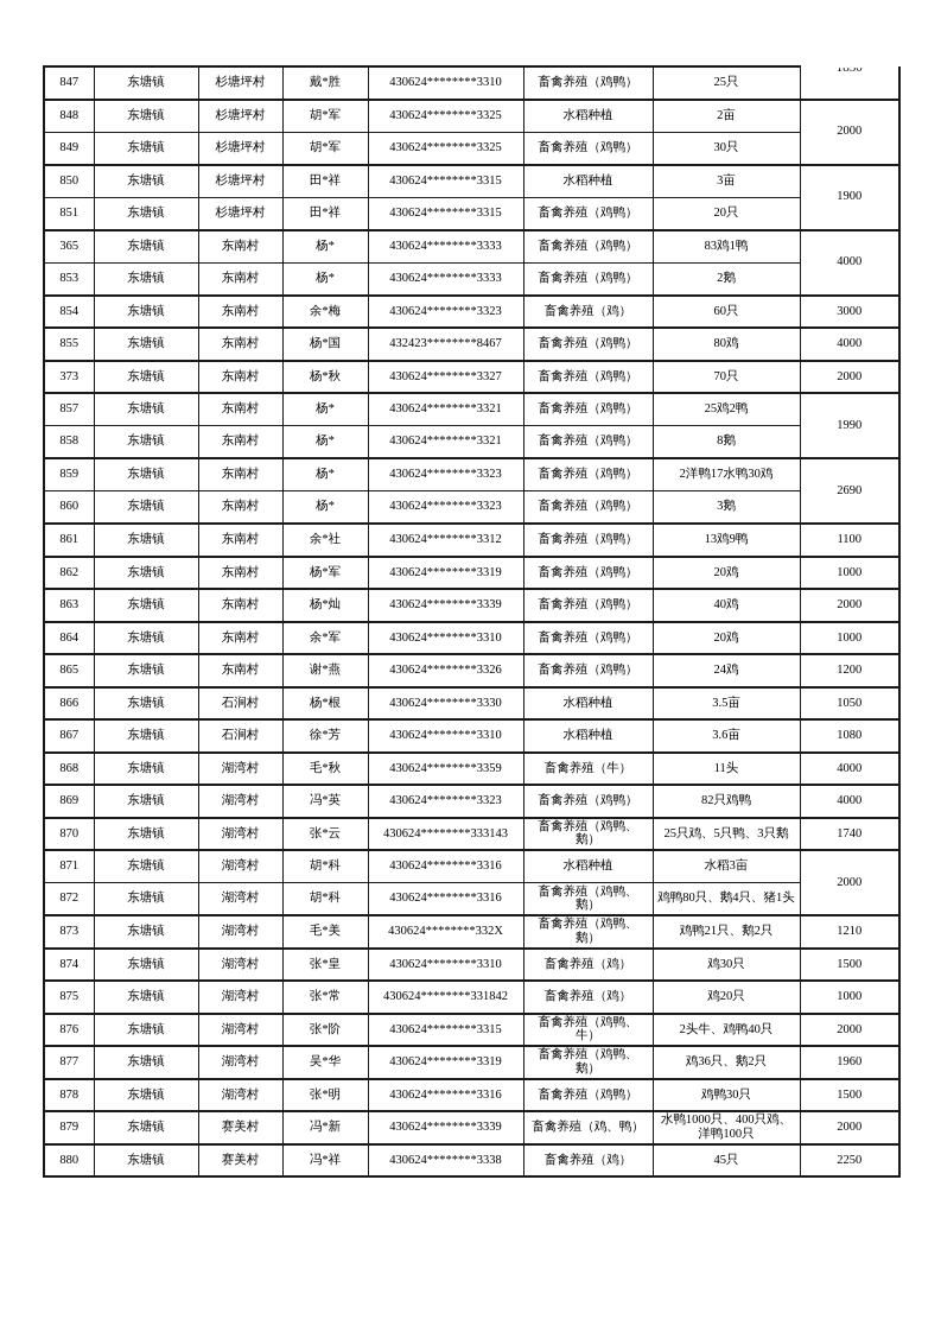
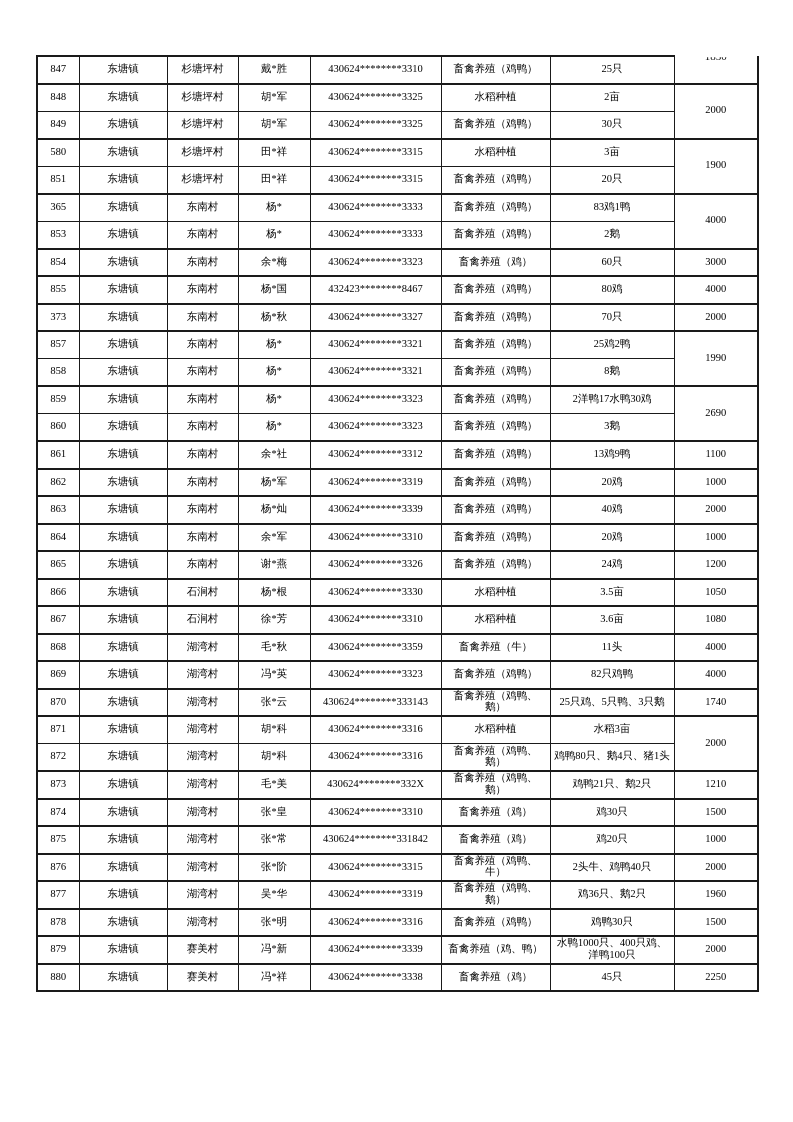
  847	东塘镇	杉塘坪村	戴*胜	430624********3310	畜禽养殖（鸡鸭）	25只
  848	东塘镇	杉塘坪村	胡*军	430624********3325	水稻种植	2亩	2000
  849	东塘镇	杉塘坪村	胡*军	430624********3325	畜禽养殖（鸡鸭）	30只
- 850	东塘镇	杉塘坪村	田*祥	430624********3315	水稻种植	3亩	1900
+ 580	东塘镇	杉塘坪村	田*祥	430624********3315	水稻种植	3亩	1900
  851	东塘镇	杉塘坪村	田*祥	430624********3315	畜禽养殖（鸡鸭）	20只
  365	东塘镇	东南村	杨*	430624********3333	畜禽养殖（鸡鸭）	83鸡1鸭	4000
  853	东塘镇	东南村	杨*	430624********3333	畜禽养殖（鸡鸭）	2鹅
  854	东塘镇	东南村	余*梅	430624********3323	畜禽养殖（鸡）	60只	3000
  855	东塘镇	东南村	杨*国	432423********8467	畜禽养殖（鸡鸭）	80鸡	4000
  373	东塘镇	东南村	杨*秋	430624********3327	畜禽养殖（鸡鸭）	70只	2000
  857	东塘镇	东南村	杨*	430624********3321	畜禽养殖（鸡鸭）	25鸡2鸭	1990
  858	东塘镇	东南村	杨*	430624********3321	畜禽养殖（鸡鸭）	8鹅
  859	东塘镇	东南村	杨*	430624********3323	畜禽养殖（鸡鸭）	2洋鸭17水鸭30鸡	2690
  860	东塘镇	东南村	杨*	430624********3323	畜禽养殖（鸡鸭）	3鹅
  861	东塘镇	东南村	余*社	430624********3312	畜禽养殖（鸡鸭）	13鸡9鸭	1100
  862	东塘镇	东南村	杨*军	430624********3319	畜禽养殖（鸡鸭）	20鸡	1000
  863	东塘镇	东南村	杨*灿	430624********3339	畜禽养殖（鸡鸭）	40鸡	2000
  864	东塘镇	东南村	余*军	430624********3310	畜禽养殖（鸡鸭）	20鸡	1000
  865	东塘镇	东南村	谢*燕	430624********3326	畜禽养殖（鸡鸭）	24鸡	1200
  866	东塘镇	石涧村	杨*根	430624********3330	水稻种植	3.5亩	1050
  867	东塘镇	石涧村	徐*芳	430624********3310	水稻种植	3.6亩	1080
  868	东塘镇	湖湾村	毛*秋	430624********3359	畜禽养殖（牛）	11头	4000
  869	东塘镇	湖湾村	冯*英	430624********3323	畜禽养殖（鸡鸭）	82只鸡鸭	4000
  870	东塘镇	湖湾村	张*云	430624********333143	畜禽养殖（鸡鸭、鹅）	25只鸡、5只鸭、3只鹅	1740
  871	东塘镇	湖湾村	胡*科	430624********3316	水稻种植	水稻3亩	2000
  872	东塘镇	湖湾村	胡*科	430624********3316	畜禽养殖（鸡鸭、鹅）	鸡鸭80只、鹅4只、猪1头
  873	东塘镇	湖湾村	毛*美	430624********332X	畜禽养殖（鸡鸭、鹅）	鸡鸭21只、鹅2只	1210
  874	东塘镇	湖湾村	张*皇	430624********3310	畜禽养殖（鸡）	鸡30只	1500
  875	东塘镇	湖湾村	张*常	430624********331842	畜禽养殖（鸡）	鸡20只	1000
  876	东塘镇	湖湾村	张*阶	430624********3315	畜禽养殖（鸡鸭、牛）	2头牛、鸡鸭40只	2000
  877	东塘镇	湖湾村	吴*华	430624********3319	畜禽养殖（鸡鸭、鹅）	鸡36只、鹅2只	1960
  878	东塘镇	湖湾村	张*明	430624********3316	畜禽养殖（鸡鸭）	鸡鸭30只	1500
  879	东塘镇	赛美村	冯*新	430624********3339	畜禽养殖（鸡、鸭）	水鸭1000只、400只鸡、洋鸭100只	2000
  880	东塘镇	赛美村	冯*祥	430624********3338	畜禽养殖（鸡）	45只	2250
